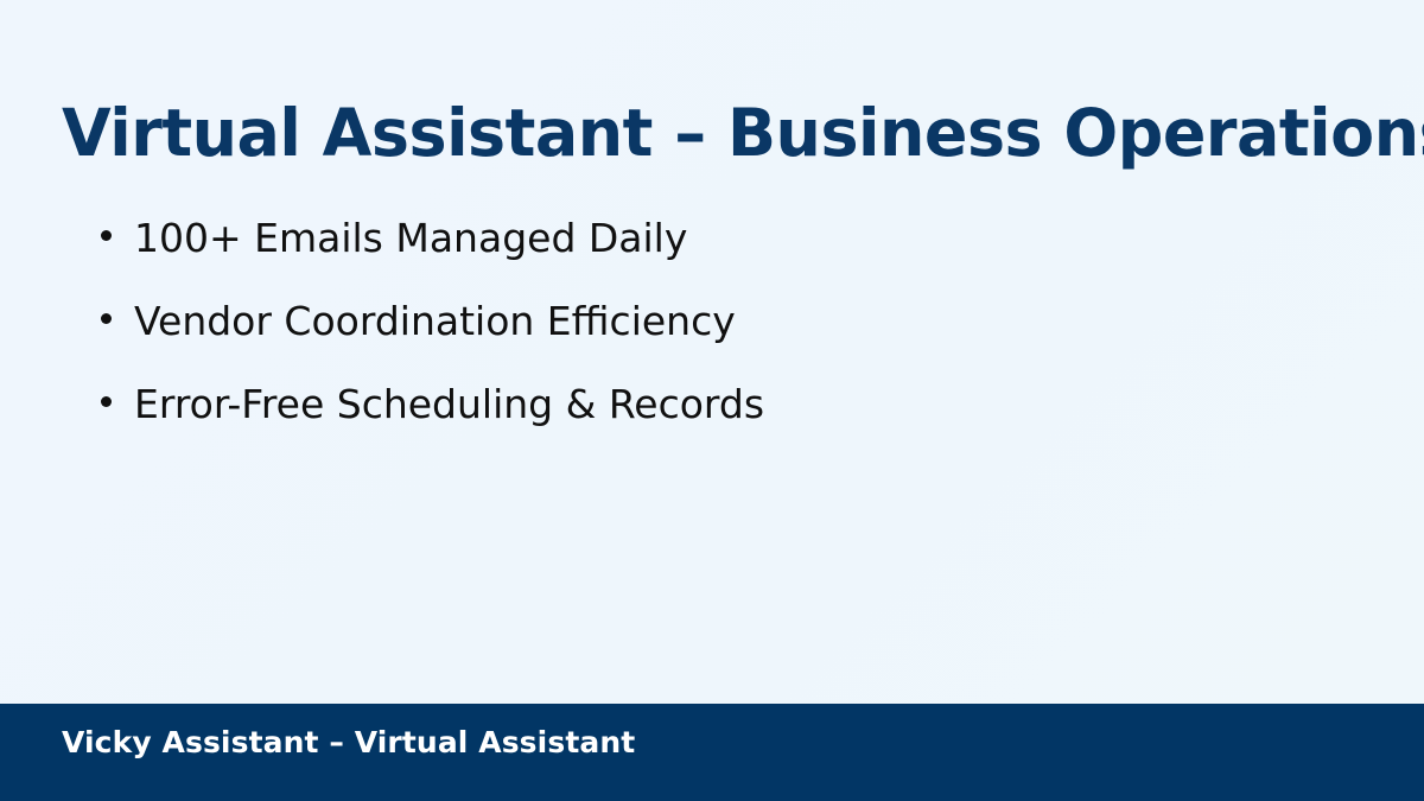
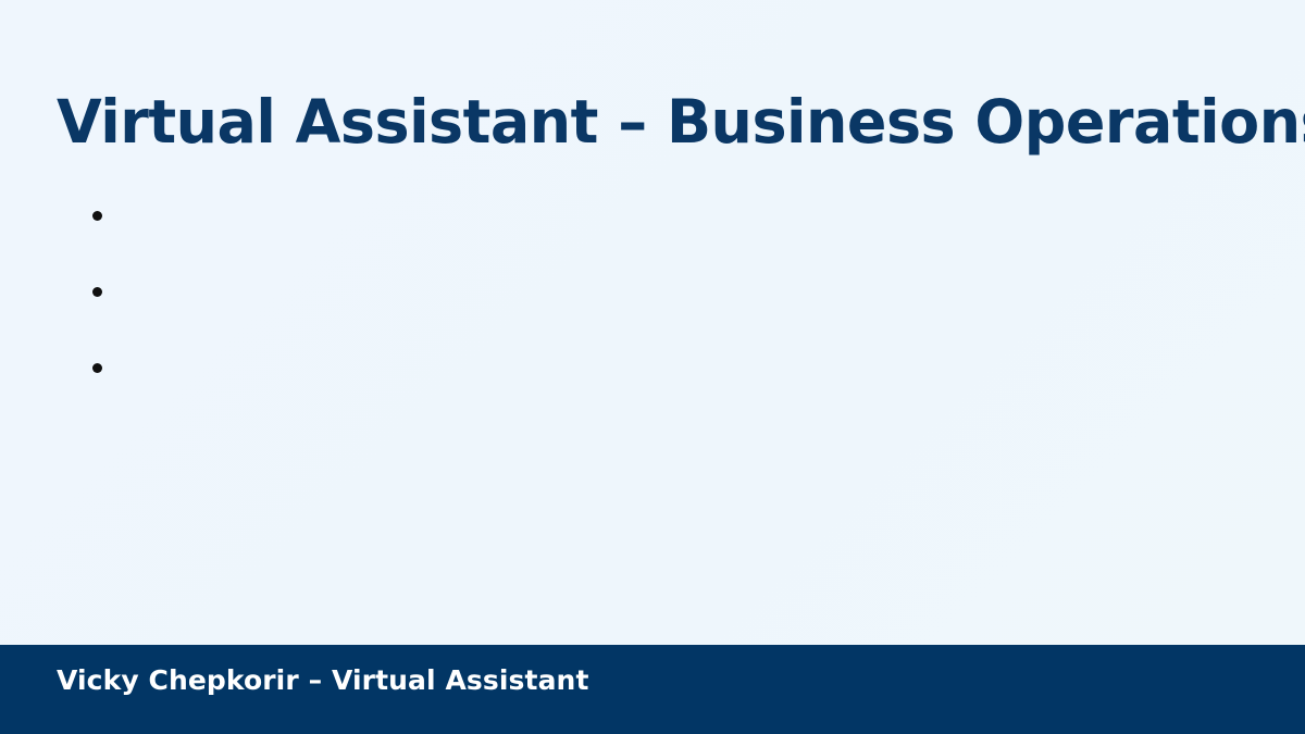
  Virtual Assistant – Business Operation
- 100+ Emails Managed Daily
- Vendor Coordination Efficiency
- Error-Free Scheduling & Records
- Vicky Assistant – Virtual Assistant
+ Vicky Chepkorir – Virtual Assistant
